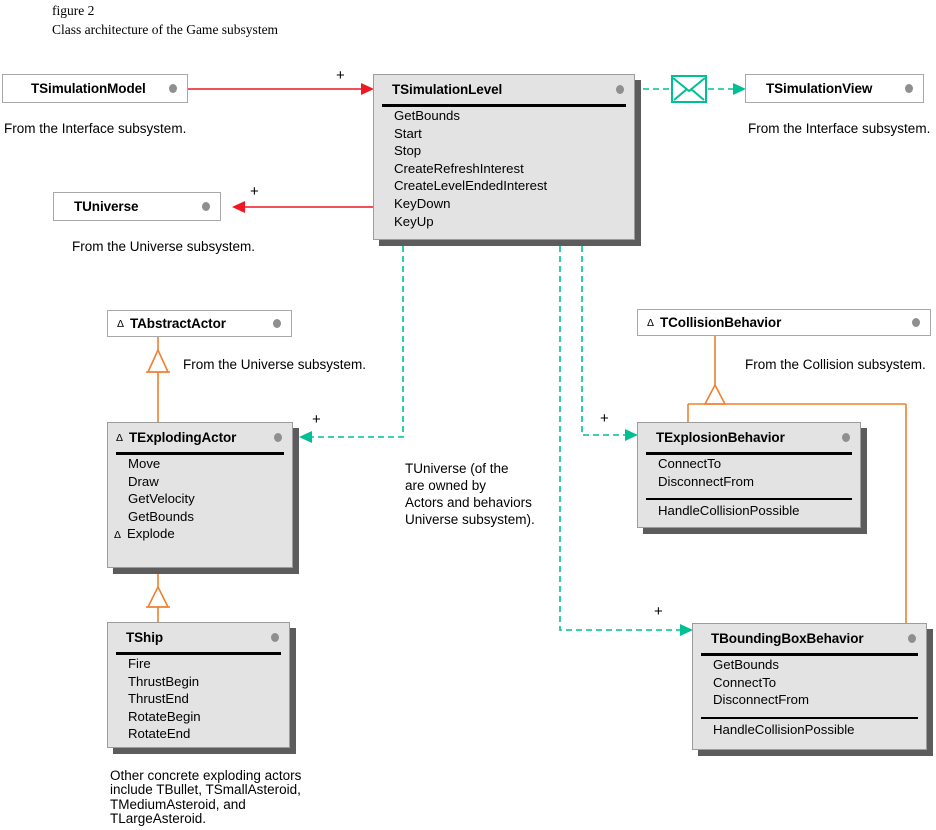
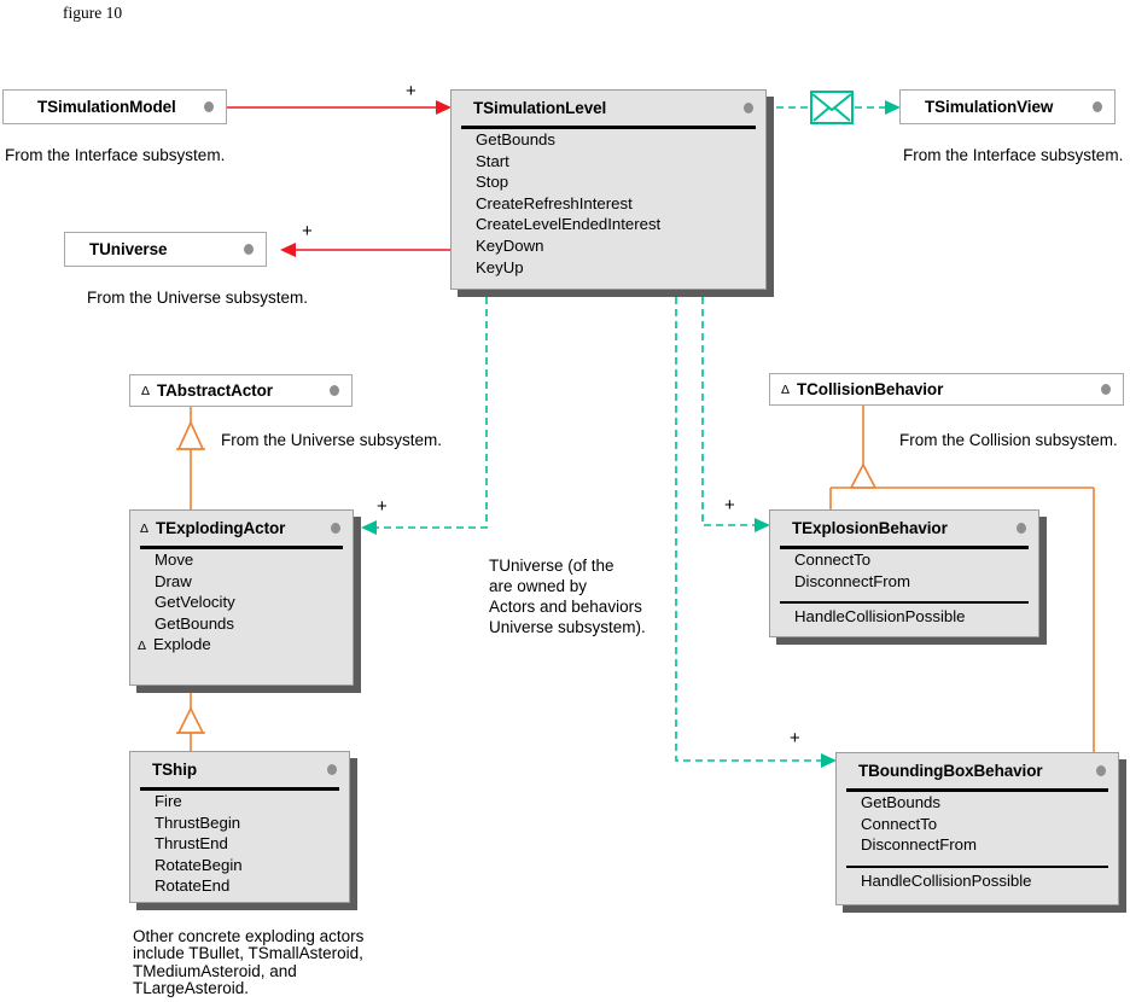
- figure 2
+ figure 10
- Class architecture of the Game subsystem
  +
  +
  +
  +
  +
  TSimulationModel
  TSimulationView
  TUniverse
  Δ
  TAbstractActor
  Δ
  TCollisionBehavior
  TSimulationLevel
  GetBounds
  Start
  Stop
  CreateRefreshInterest
  CreateLevelEndedInterest
  KeyDown
  KeyUp
  Δ
  TExplodingActor
  Move
  Draw
  GetVelocity
  GetBounds
  Δ Explode
  TShip
  Fire
  ThrustBegin
  ThrustEnd
  RotateBegin
  RotateEnd
  TExplosionBehavior
  ConnectTo
  DisconnectFrom
  HandleCollisionPossible
  TBoundingBoxBehavior
  GetBounds
  ConnectTo
  DisconnectFrom
  HandleCollisionPossible
  From the Interface subsystem.
  From the Interface subsystem.
  From the Universe subsystem.
  From the Universe subsystem.
  From the Collision subsystem.
  TUniverse (of the
  are owned by
  Actors and behaviors
  Universe subsystem).
  Other concrete exploding actors
  include TBullet, TSmallAsteroid,
  TMediumAsteroid, and
  TLargeAsteroid.
